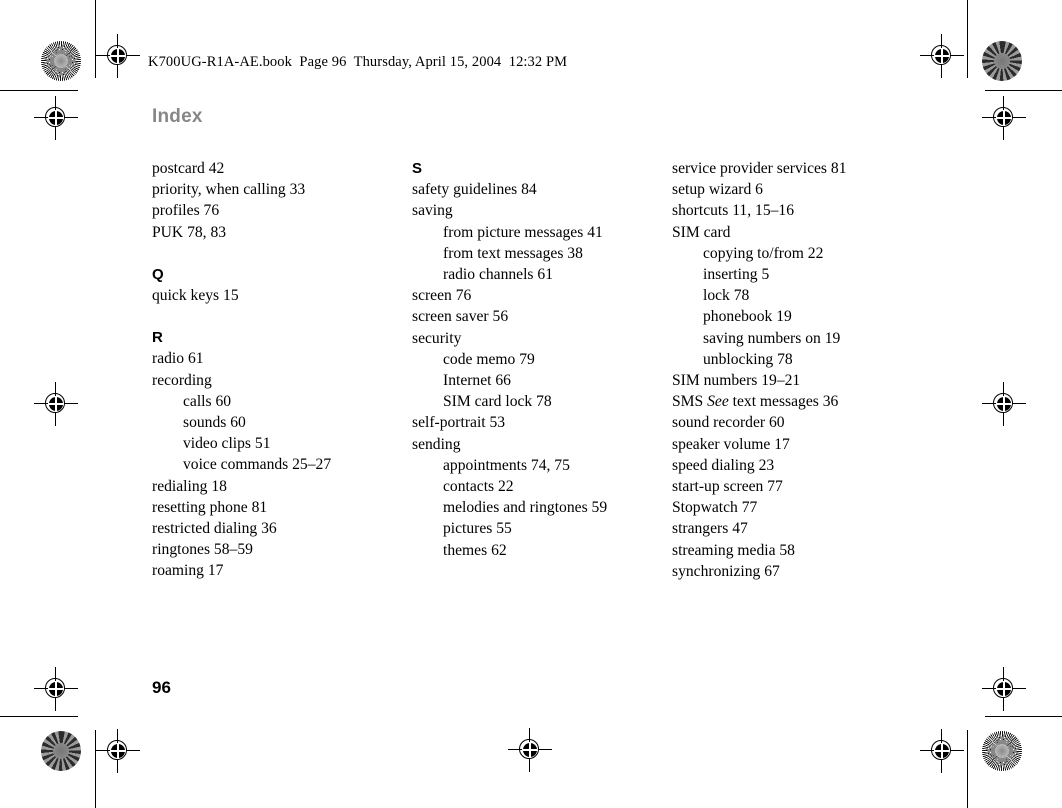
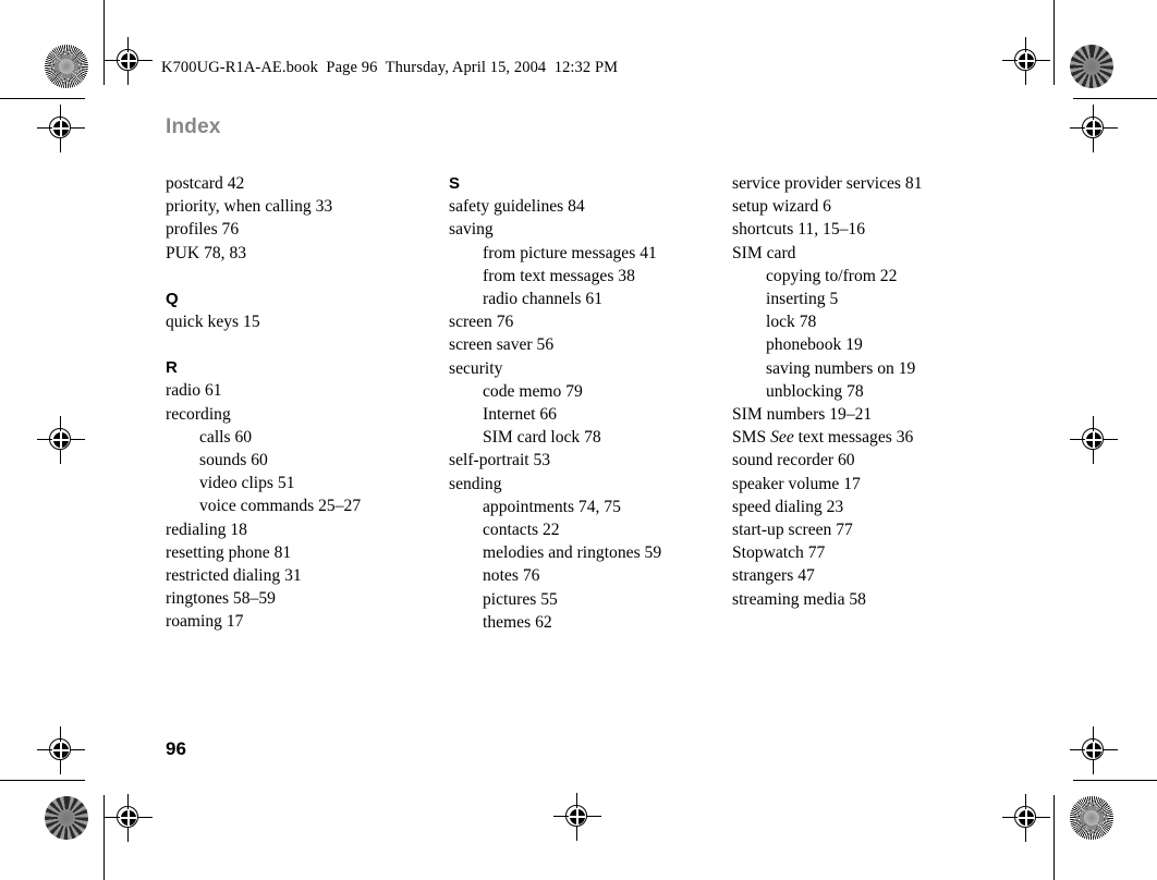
  K700UG-R1A-AE.book Page 96 Thursday, April 15, 2004 12:32 PM
  Index
  96
  postcard 42
  priority, when calling 33
  profiles 76
  PUK 78, 83
  Q
  quick keys 15
  R
  radio 61
  recording
  calls 60
  sounds 60
  video clips 51
  voice commands 25–27
  redialing 18
  resetting phone 81
- restricted dialing 36
+ restricted dialing 31
  ringtones 58–59
  roaming 17
  S
  safety guidelines 84
  saving
  from picture messages 41
  from text messages 38
  radio channels 61
  screen 76
  screen saver 56
  security
  code memo 79
  Internet 66
  SIM card lock 78
  self-portrait 53
  sending
  appointments 74, 75
  contacts 22
  melodies and ringtones 59
+ notes 76
  pictures 55
  themes 62
  service provider services 81
  setup wizard 6
  shortcuts 11, 15–16
  SIM card
  copying to/from 22
  inserting 5
  lock 78
  phonebook 19
  saving numbers on 19
  unblocking 78
  SIM numbers 19–21
  SMS See text messages 36
  sound recorder 60
  speaker volume 17
  speed dialing 23
  start-up screen 77
  Stopwatch 77
  strangers 47
  streaming media 58
- synchronizing 67
